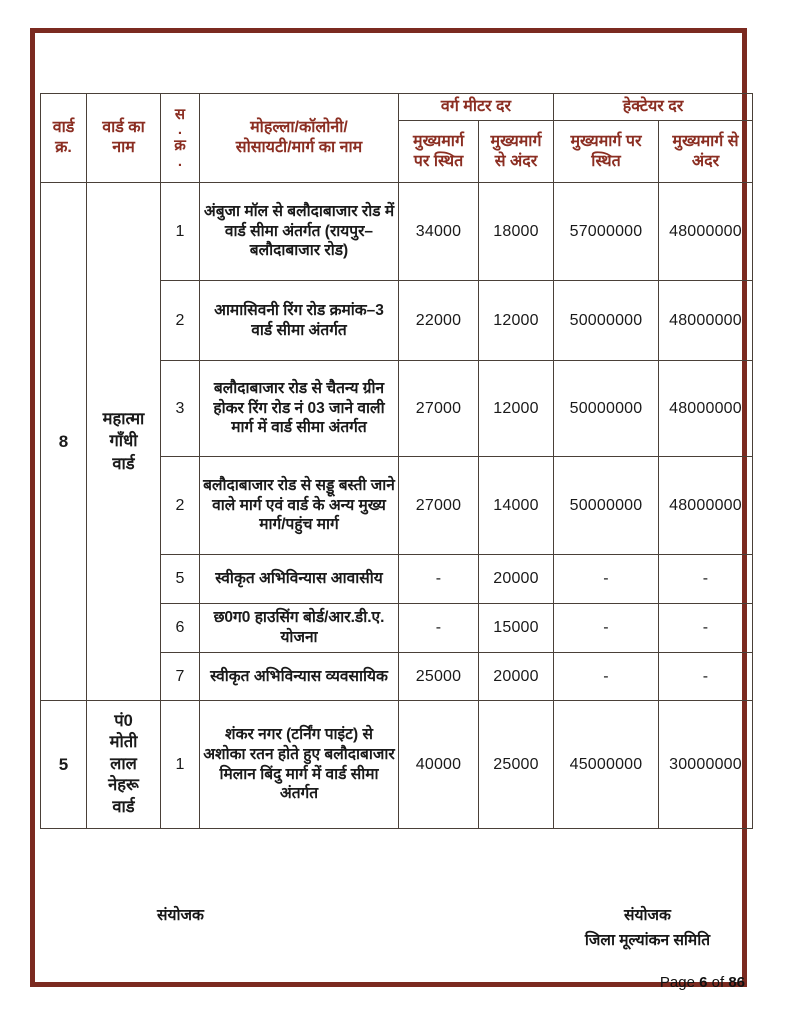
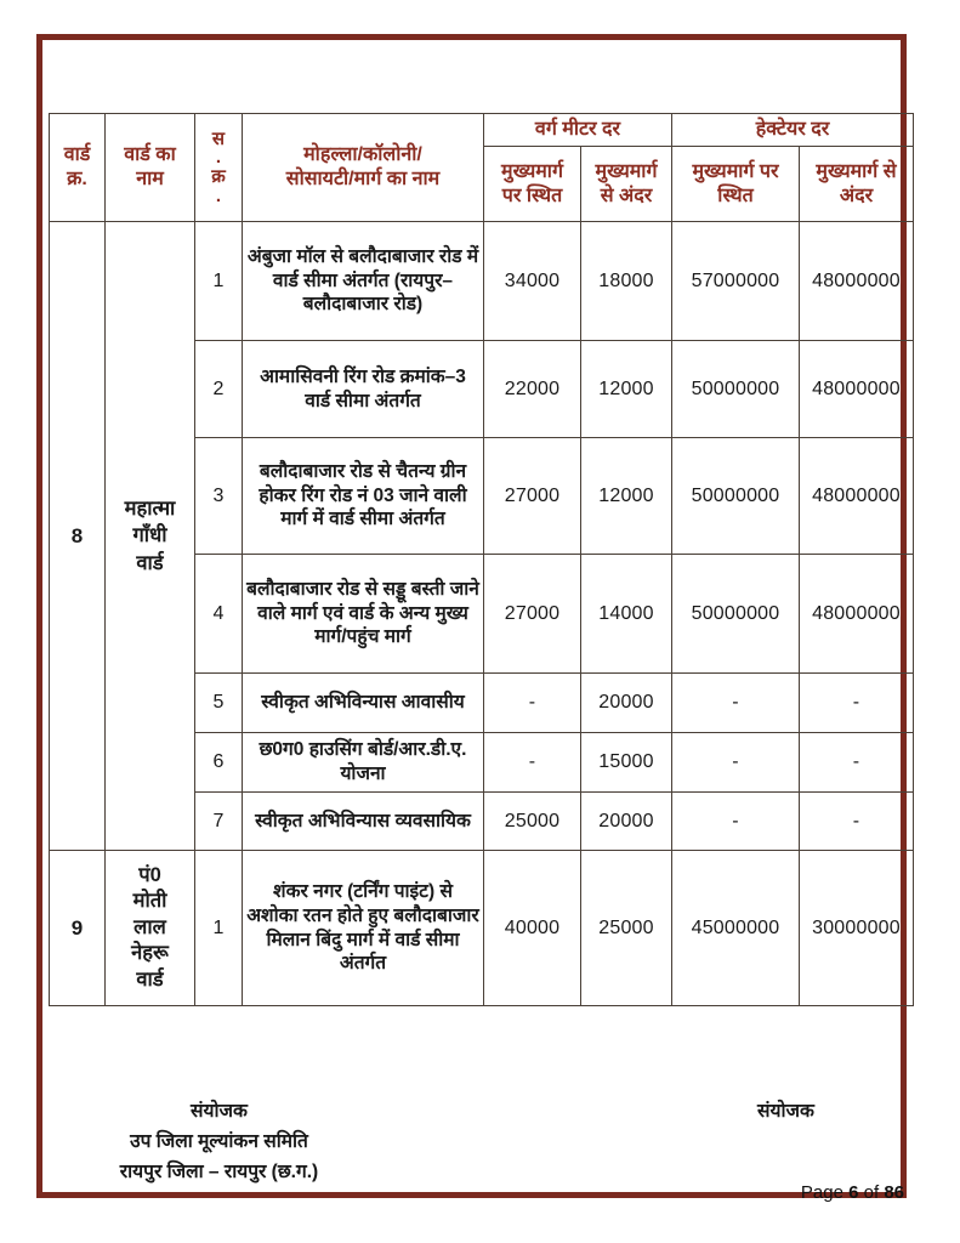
  वार्ड क्र.	वार्ड का नाम	स . क्र .	मोहल्ला/कॉलोनी/ सोसायटी/मार्ग का नाम	वर्ग मीटर दर	हेक्टेयर दर
  मुख्यमार्ग पर स्थित	मुख्यमार्ग से अंदर	मुख्यमार्ग पर स्थित	मुख्यमार्ग से अंदर
  8	महात्मा गाँधी वार्ड	1	अंबुजा मॉल से बलौदाबाजार रोड में वार्ड सीमा अंतर्गत (रायपुर– बलौदाबाजार रोड)	34000	18000	57000000	48000000
  2	आमासिवनी रिंग रोड क्रमांक–3 वार्ड सीमा अंतर्गत	22000	12000	50000000	48000000
  3	बलौदाबाजार रोड से चैतन्य ग्रीन होकर रिंग रोड नं 03 जाने वाली मार्ग में वार्ड सीमा अंतर्गत	27000	12000	50000000	48000000
- 2	बलौदाबाजार रोड से सड्डू बस्ती जाने वाले मार्ग एवं वार्ड के अन्य मुख्य मार्ग/पहुंच मार्ग	27000	14000	50000000	48000000
+ 4	बलौदाबाजार रोड से सड्डू बस्ती जाने वाले मार्ग एवं वार्ड के अन्य मुख्य मार्ग/पहुंच मार्ग	27000	14000	50000000	48000000
  5	स्वीकृत अभिविन्यास आवासीय	-	20000	-	-
  6	छ0ग0 हाउसिंग बोर्ड/आर.डी.ए. योजना	-	15000	-	-
  7	स्वीकृत अभिविन्यास व्यवसायिक	25000	20000	-	-
- 5	पं0 मोती लाल नेहरू वार्ड	1	शंकर नगर (टर्निंग पाइंट) से अशोका रतन होते हुए बलौदाबाजार मिलान बिंदु मार्ग में वार्ड सीमा अंतर्गत	40000	25000	45000000	30000000
+ 9	पं0 मोती लाल नेहरू वार्ड	1	शंकर नगर (टर्निंग पाइंट) से अशोका रतन होते हुए बलौदाबाजार मिलान बिंदु मार्ग में वार्ड सीमा अंतर्गत	40000	25000	45000000	30000000
  संयोजक
+ उप जिला मूल्यांकन समिति
+ रायपुर जिला – रायपुर (छ.ग.)
  संयोजक
- जिला मूल्यांकन समिति
  Page 6 of 86
